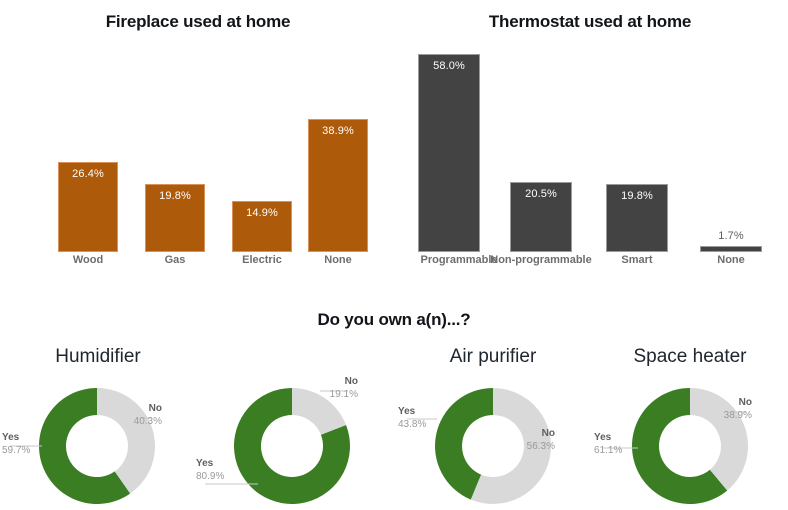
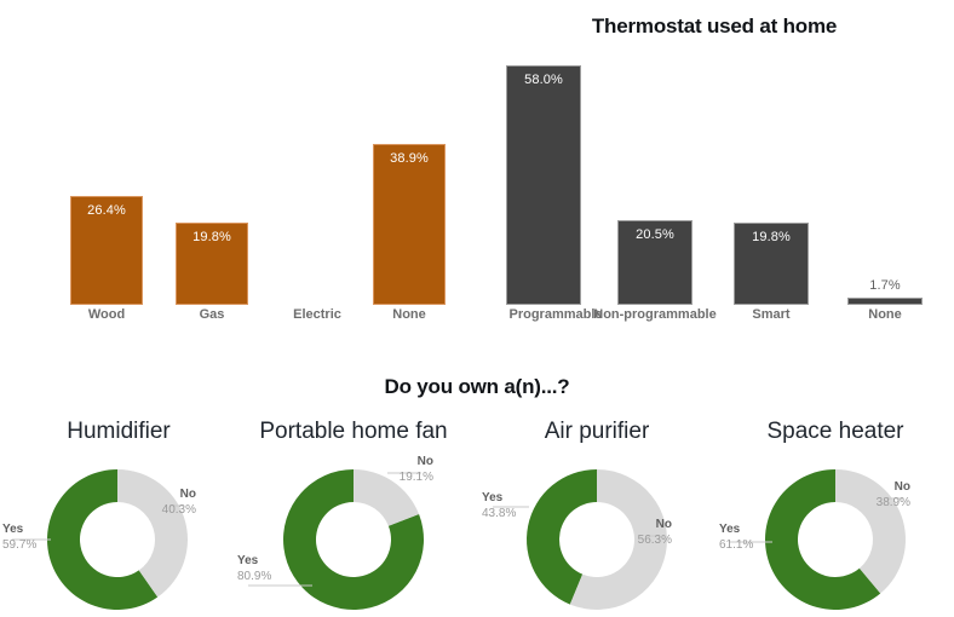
- Fireplace used at home
  26.4%
  19.8%
- 14.9%
  38.9%
  Wood
  Gas
  Electric
  None
  Thermostat used at home
  58.0%
  20.5%
  19.8%
  1.7%
  Programmable
  Non-programmable
  Smart
  None
  Do you own a(n)...?
  Humidifier
  Yes
  59.7%
  No
  40.3%
+ Portable home fan
  Yes
  80.9%
  No
  19.1%
  Air purifier
  Yes
  43.8%
  No
  56.3%
  Space heater
  Yes
  61.1%
  No
  38.9%
